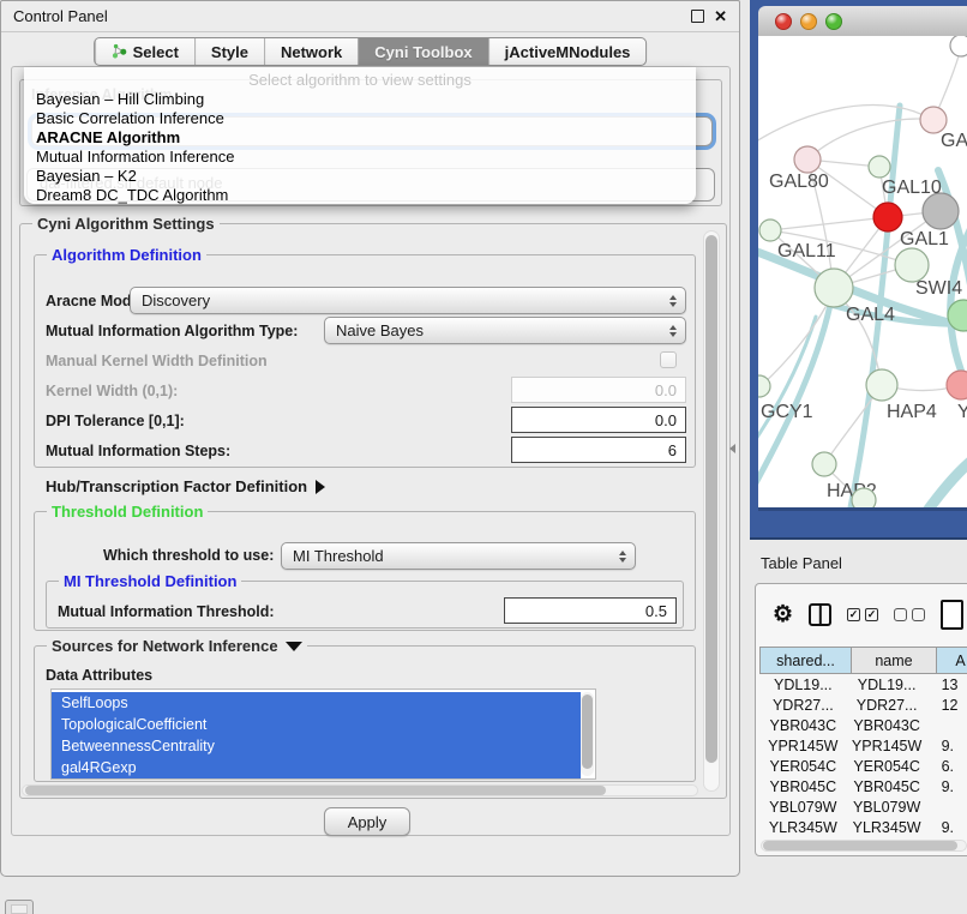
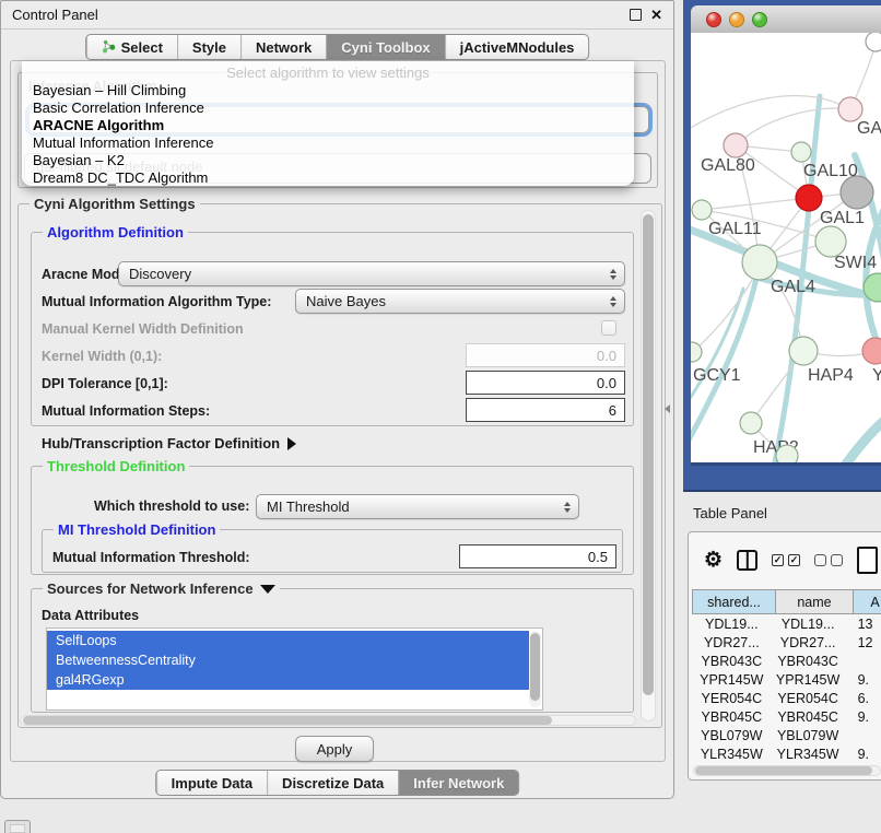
  Control Panel
  ✕
  Select
  Style
  Network
  Cyni Toolbox
  jActiveMNodules
  Inference Algorithm
  gal-filtered.sif default node
  Select algorithm to view settings
  Bayesian – Hill Climbing
  Basic Correlation Inference
  ARACNE Algorithm
  Mutual Information Inference
  Bayesian – K2
  Dream8 DC_TDC Algorithm
  Cyni Algorithm Settings
  Algorithm Definition
  Aracne Mod
  Discovery
  Mutual Information Algorithm Type:
  Naive Bayes
  Manual Kernel Width Definition
  Kernel Width (0,1):
  0.0
  DPI Tolerance [0,1]:
  0.0
  Mutual Information Steps:
  6
  Hub/Transcription Factor Definition
  Threshold Definition
  Which threshold to use:
  MI Threshold
  MI Threshold Definition
  Mutual Information Threshold:
  0.5
  Sources for Network Inference
  Data Attributes
  SelfLoops
- TopologicalCoefficient
  BetweennessCentrality
  gal4RGexp
  Apply
+ Impute Data
+ Discretize Data
+ Infer Network
  GAL80
  GAL10
  GAL1
  GAL11
  GAL4
  SWI4
  GCY1
  HAP4
  Y
  Table Panel
  ⚙
  ✓
  ✓
  shared...
  name
  A
  YDL19...
  YDL19...
  13
  YDR27...
  YDR27...
  12
  YBR043C
  YBR043C
  YPR145W
  YPR145W
  9.
  YER054C
  YER054C
  6.
  YBR045C
  YBR045C
  9.
  YBL079W
  YBL079W
  YLR345W
  YLR345W
  9.
